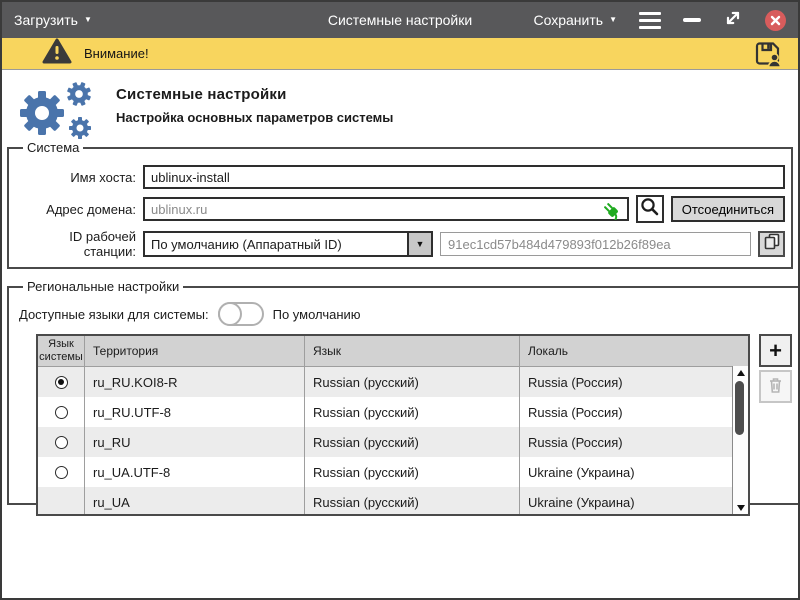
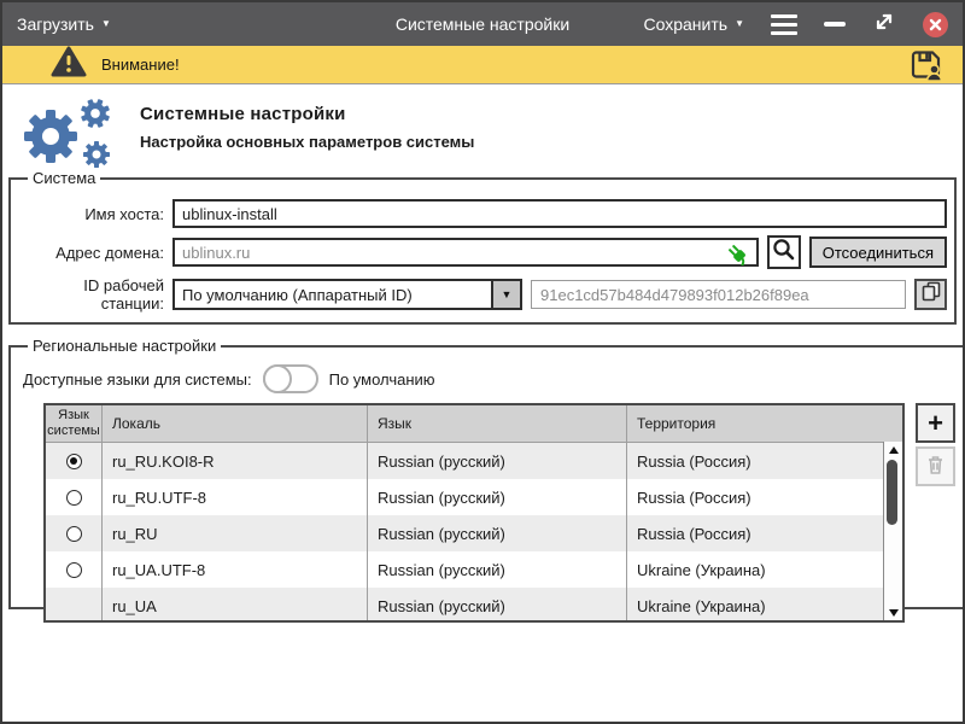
  Загрузить
  ▼
  Системные настройки
  Сохранить
  ▼
  Внимание!
  Системные настройки
  Настройка основных параметров системы
  Система
  Имя хоста:
  ublinux-install
  Адрес домена:
  ublinux.ru
  Отсоединиться
  ID рабочей станции:
  По умолчанию (Аппаратный ID)
  ▼
  91ec1cd57b484d479893f012b26f89ea
  Региональные настройки
  Доступные языки для системы:
  По умолчанию
  Язык системы
- Территория
+ Локаль
  Язык
- Локаль
+ Территория
  ru_RU.KOI8-R
  Russian (русский)
  Russia (Россия)
  ru_RU.UTF-8
  Russian (русский)
  Russia (Россия)
  ru_RU
  Russian (русский)
  Russia (Россия)
  ru_UA.UTF-8
  Russian (русский)
  Ukraine (Украина)
  ru_UA
  Russian (русский)
  Ukraine (Украина)
  +
